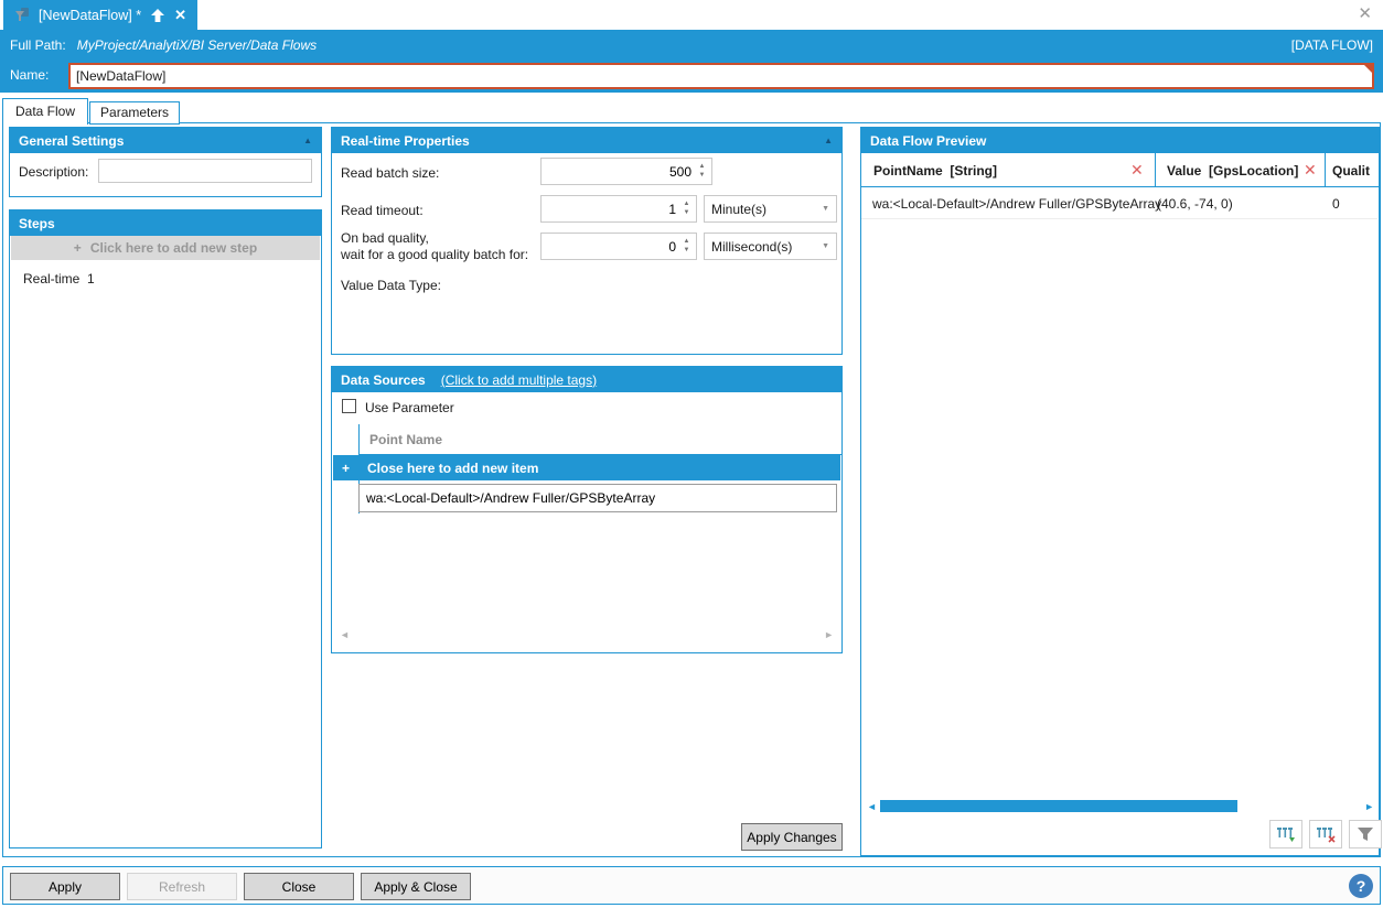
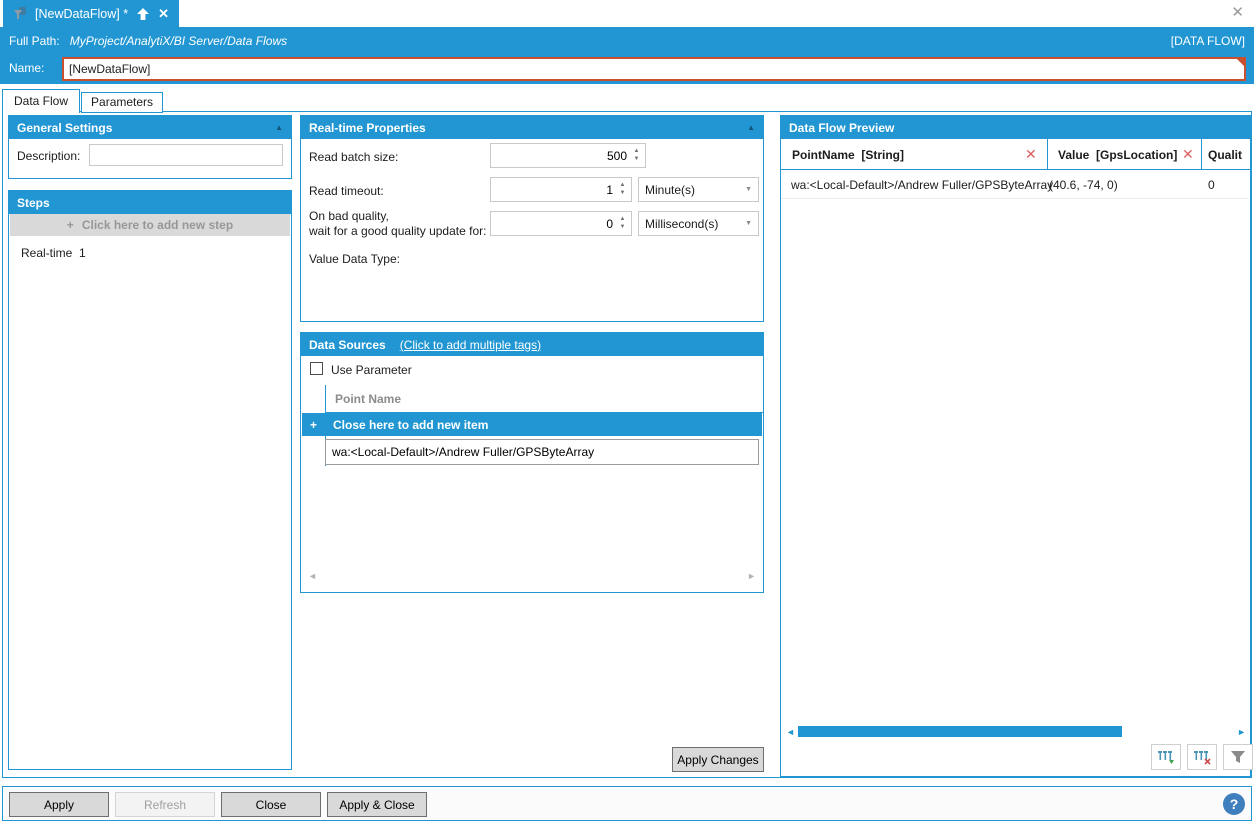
  [NewDataFlow] *
  ✕
  ✕
  Full Path:
  MyProject/AnalytiX/BI Server/Data Flows
  [DATA FLOW]
  Name:
  [NewDataFlow]
  Data Flow
  Parameters
  General Settings
  ▲
  Description:
  Steps
  +
  Click here to add new step
  Real-time 1
  Real-time Properties
  ▲
  Read batch size:
  500
  Read timeout:
  1
  Minute(s)
  On bad quality,
- wait for a good quality batch for:
+ wait for a good quality update for:
  0
  Millisecond(s)
  Value Data Type:
  Data Sources
  (Click to add multiple tags)
  Use Parameter
  Point Name
  +
  Close here to add new item
  wa:<Local-Default>/Andrew Fuller/GPSByteArray
  ◄
  ►
  Apply Changes
  Data Flow Preview
  PointName [String]
  ✕
  Value [GpsLocation]
  ✕
  Qualit
  wa:<Local-Default>/Andrew Fuller/GPSByteArray
  (40.6, -74, 0)
  0
  ◄
  ►
  Apply
  Refresh
  Close
  Apply & Close
  ?
